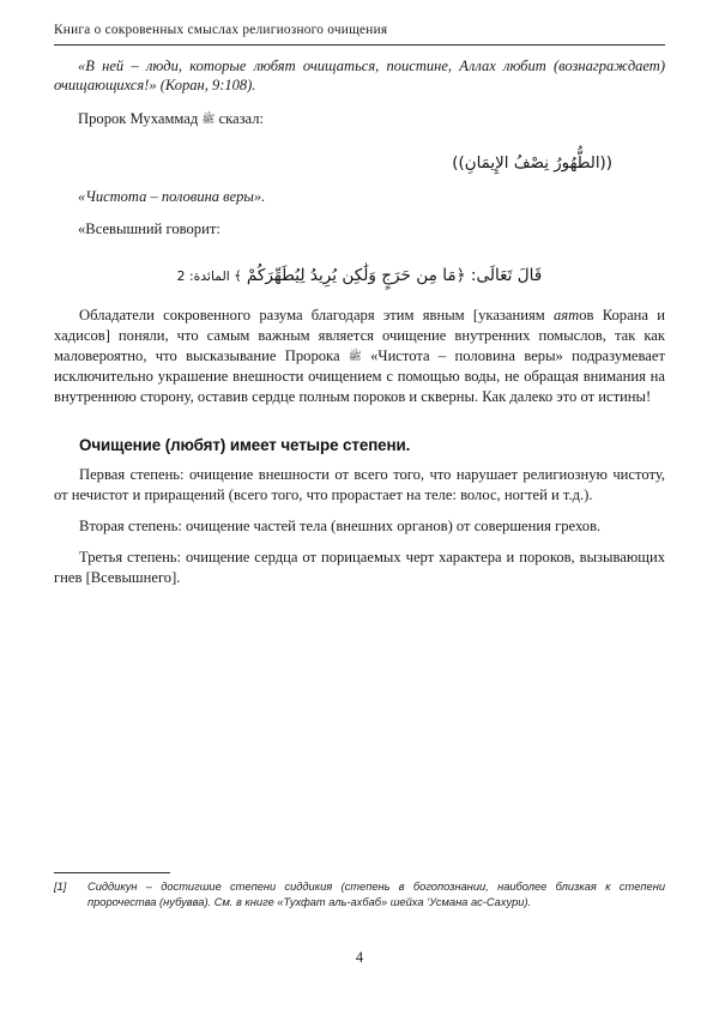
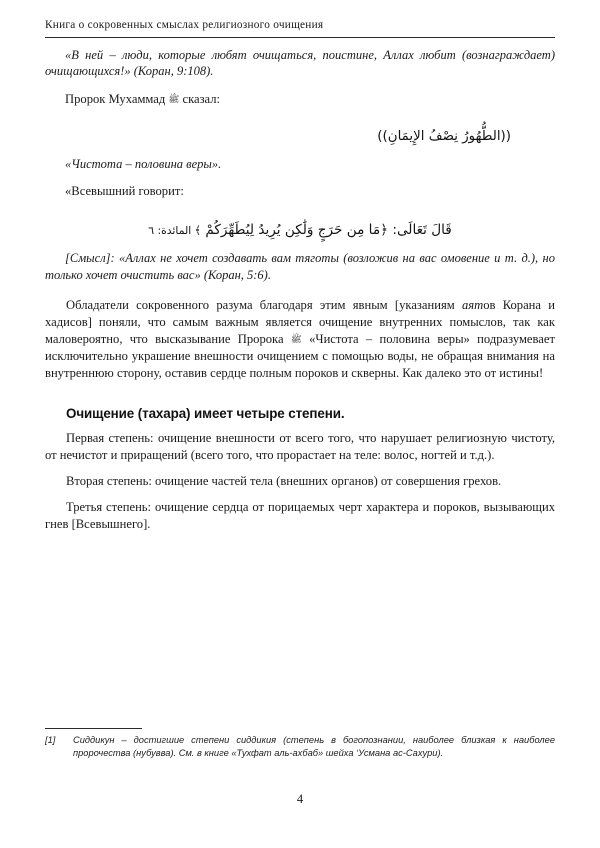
  Книга о сокровенных смыслах религиозного очищения
  «В ней – люди, которые любят очищаться, поистине, Аллах любит (вознаграждает) очищающихся!» (Коран, 9:108).
  Пророк Мухаммад ﷺ сказал:
  ((الطُّهُورُ نِصْفُ الإِيمَانِ))
  «Чистота – половина веры».
  «Всевышний говорит:
- قَالَ تَعَالَى: ﴿مَا مِن حَرَجٍ وَلَٰكِن يُرِيدُ لِيُطَهِّرَكُمْ ﴾ المائدة: 2
+ قَالَ تَعَالَى: ﴿مَا مِن حَرَجٍ وَلَٰكِن يُرِيدُ لِيُطَهِّرَكُمْ ﴾ المائدة: ٦
+ [Смысл]: «Аллах не хочет создавать вам тяготы (возложив на вас омовение и т. д.), но только хочет очистить вас» (Коран, 5:6).
  Обладатели сокровенного разума благодаря этим явным [указаниям аятов Корана и хадисов] поняли, что самым важным является очищение внутренних помыслов, так как маловероятно, что высказывание Пророка ﷺ «Чистота – половина веры» подразумевает исключительно украшение внешности очищением с помощью воды, не обращая внимания на внутреннюю сторону, оставив сердце полным пороков и скверны. Как далеко это от истины!
- Очищение (любят) имеет четыре степени.
+ Очищение (тахара) имеет четыре степени.
  Первая степень: очищение внешности от всего того, что нарушает религиозную чистоту, от нечистот и приращений (всего того, что прорастает на теле: волос, ногтей и т.д.).
  Вторая степень: очищение частей тела (внешних органов) от совершения грехов.
  Третья степень: очищение сердца от порицаемых черт характера и пороков, вызывающих гнев [Всевышнего].
- [1] Сиддикун – достигшие степени сиддикия (степень в богопознании, наиболее близкая к степени пророчества (нубувва). См. в книге «Тухфат аль-ахбаб» шейха ‘Усмана ас-Сахури).
+ [1] Сиддикун – достигшие степени сиддикия (степень в богопознании, наиболее близкая к наиболее пророчества (нубувва). См. в книге «Тухфат аль-ахбаб» шейха ‘Усмана ас-Сахури).
  4
